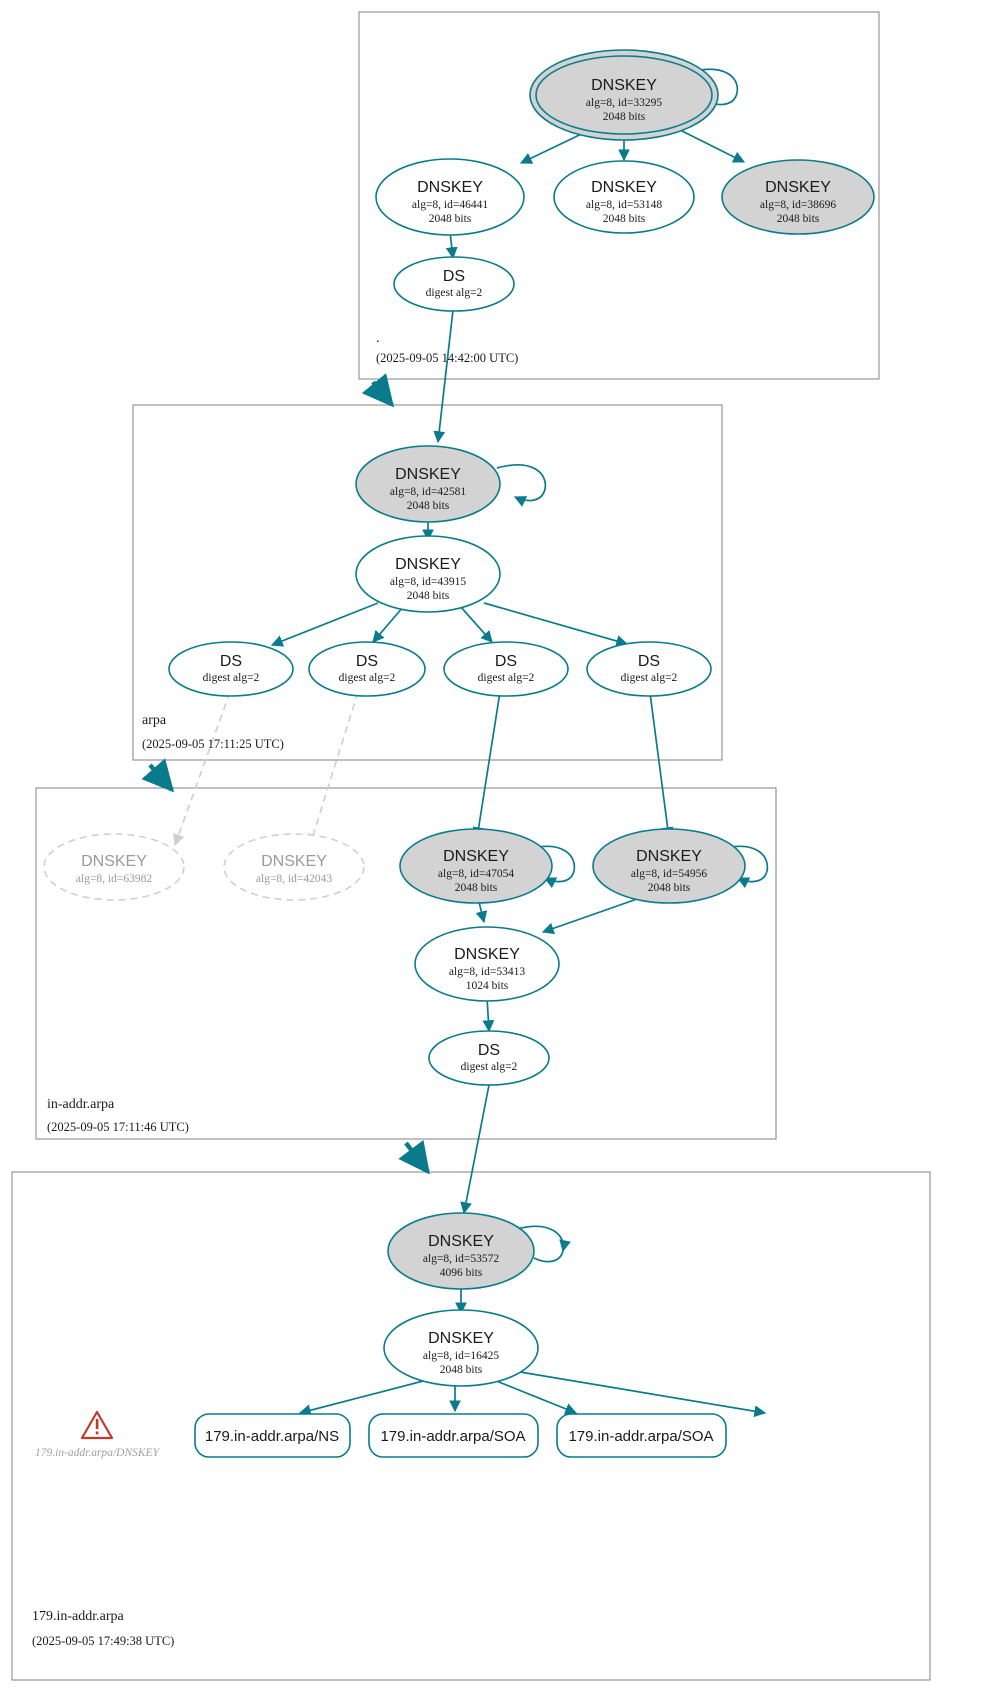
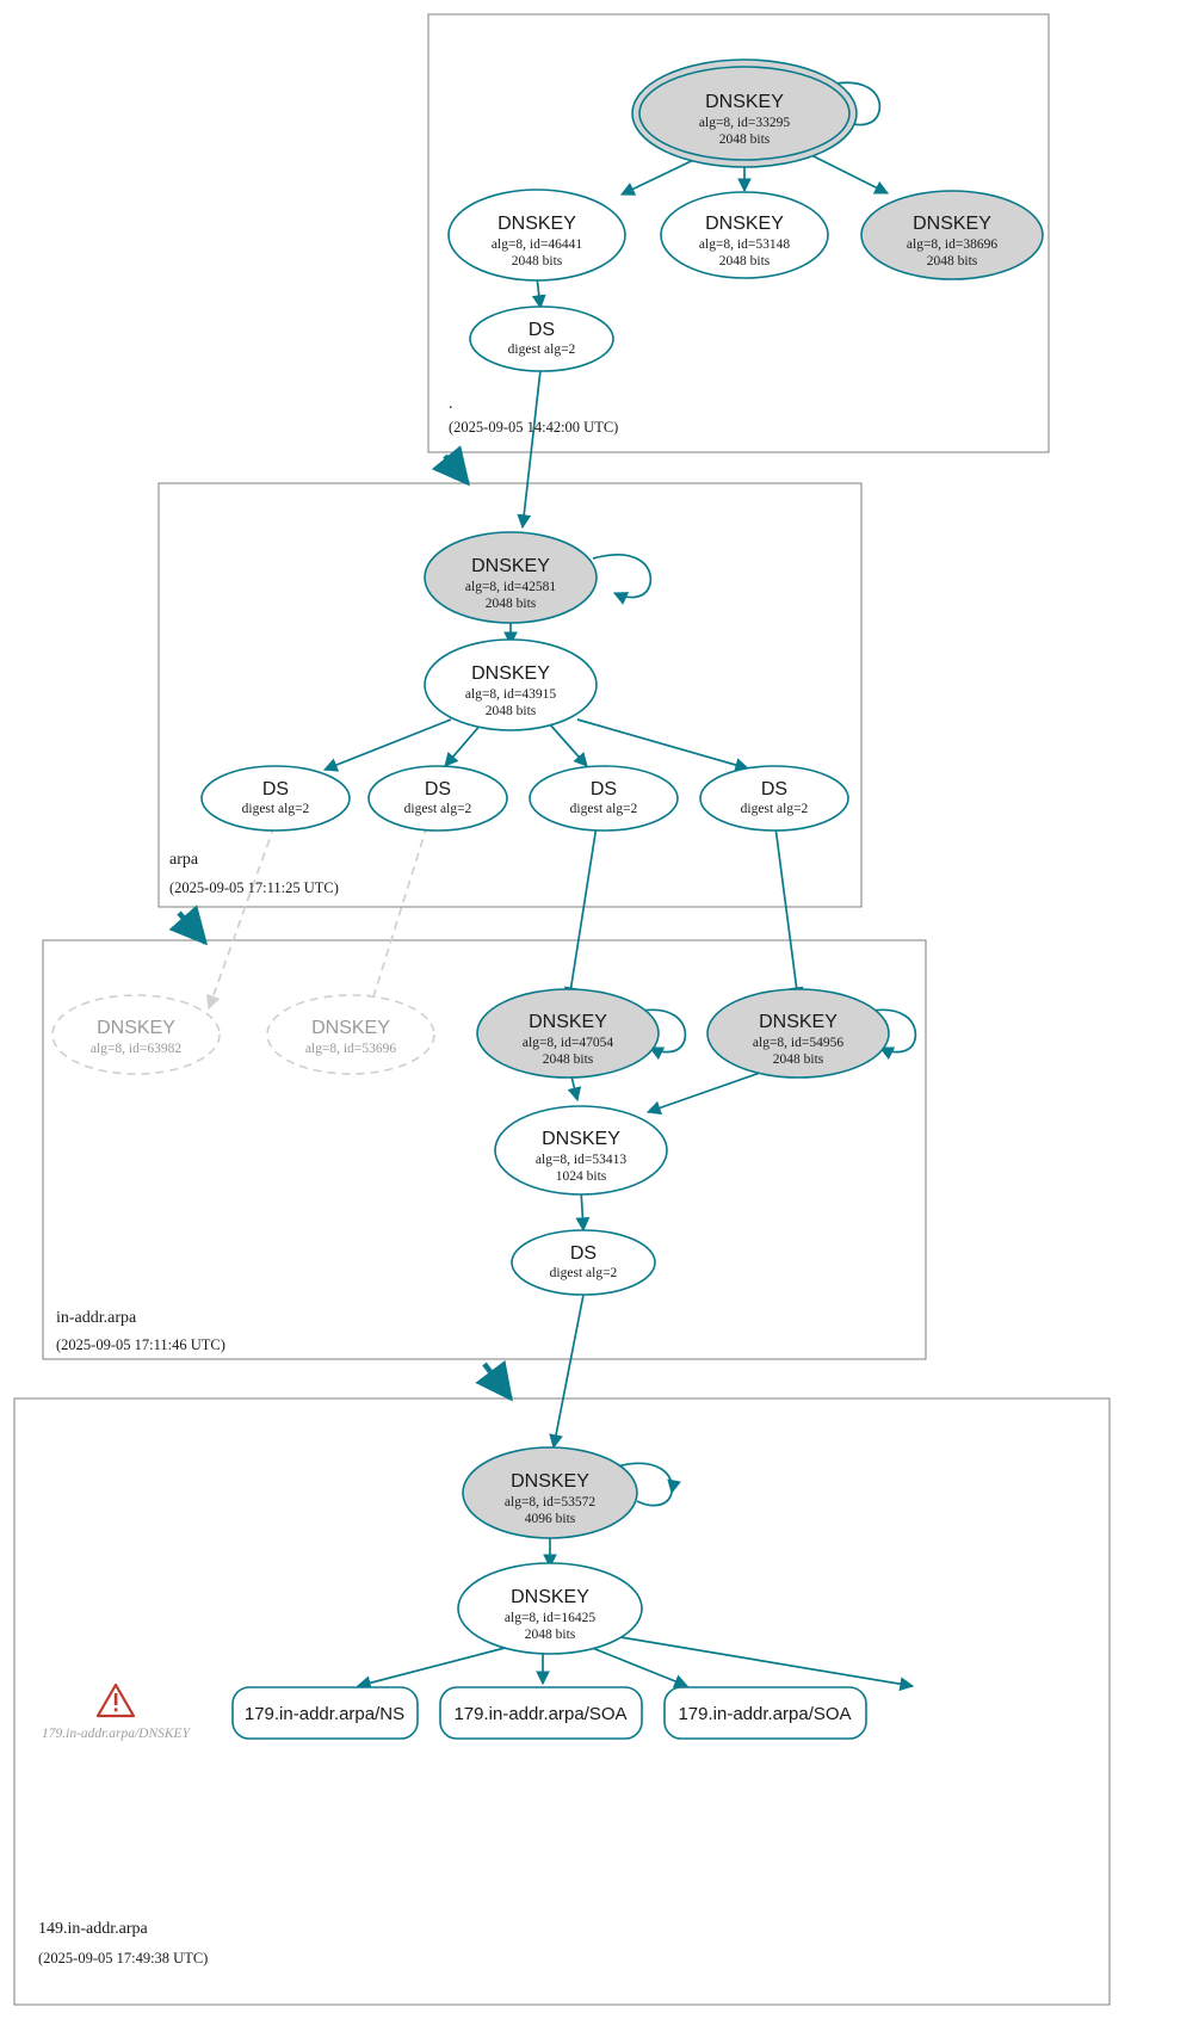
  DNSKEY
  alg=8, id=33295
  2048 bits
  DNSKEY
  alg=8, id=46441
  2048 bits
  DNSKEY
  alg=8, id=53148
  2048 bits
  DNSKEY
  alg=8, id=38696
  2048 bits
  DS
  digest alg=2
  .
  (2025-09-05 14:42:00 UTC)
  DNSKEY
  alg=8, id=42581
  2048 bits
  DNSKEY
  alg=8, id=43915
  2048 bits
  DS
  digest alg=2
  DS
  digest alg=2
  DS
  digest alg=2
  DS
  digest alg=2
  arpa
  (2025-09-05 17:11:25 UTC)
  DNSKEY
  alg=8, id=63982
  DNSKEY
- alg=8, id=42043
+ alg=8, id=53696
  DNSKEY
  alg=8, id=47054
  2048 bits
  DNSKEY
  alg=8, id=54956
  2048 bits
  DNSKEY
  alg=8, id=53413
  1024 bits
  DS
  digest alg=2
  in-addr.arpa
  (2025-09-05 17:11:46 UTC)
  DNSKEY
  alg=8, id=53572
  4096 bits
  DNSKEY
  alg=8, id=16425
  2048 bits
  179.in-addr.arpa/NS
  179.in-addr.arpa/SOA
  179.in-addr.arpa/SOA
  179.in-addr.arpa/DNSKEY
- 179.in-addr.arpa
+ 149.in-addr.arpa
  (2025-09-05 17:49:38 UTC)
